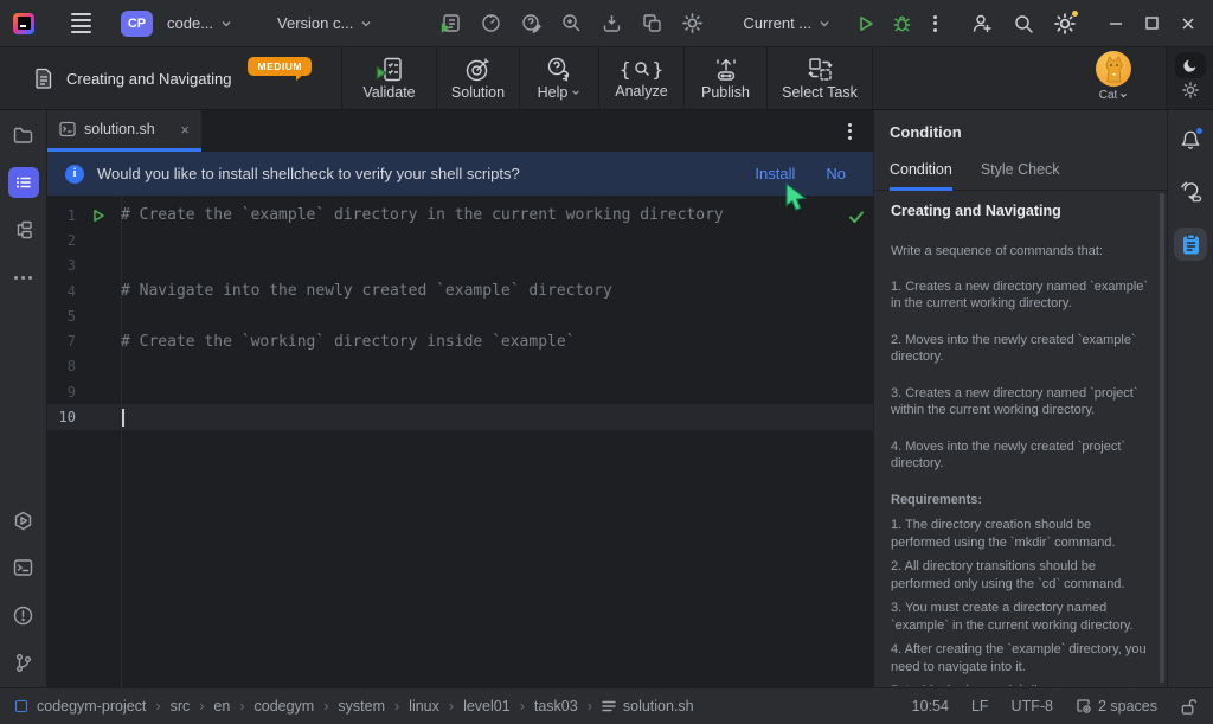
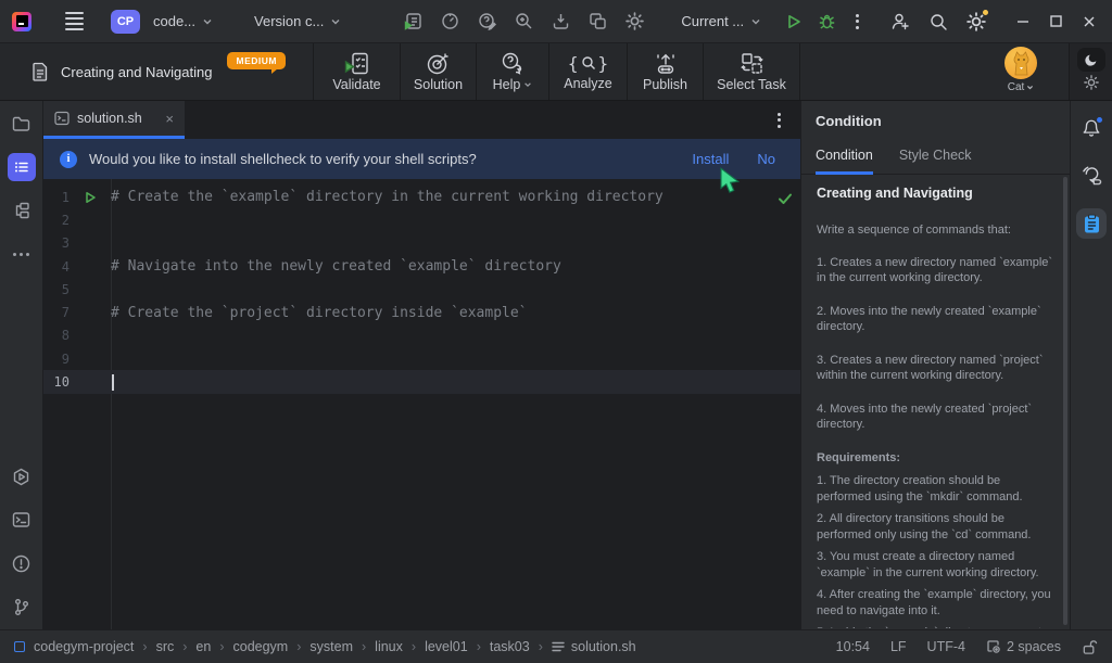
  CP
  code...
  Version c...
  Current ...
  Creating and Navigating
  MEDIUM
  Validate
  Solution
  Help
  { }
  Analyze
  Publish
  Select Task
  Cat
  solution.sh
  ×
  i
  Would you like to install shellcheck to verify your shell scripts?
  Install
  No
  1
  # Create the `example` directory in the current working directory
  2
  3
  4
  # Navigate into the newly created `example` directory
  5
  7
- # Create the `working` directory inside `example`
+ # Create the `project` directory inside `example`
  8
  9
  10
  Condition
  Condition
  Style Check
  Creating and Navigating
  Write a sequence of commands that:
  1. Creates a new directory named `example` in the current working directory.
  2. Moves into the newly created `example` directory.
  3. Creates a new directory named `project` within the current working directory.
  4. Moves into the newly created `project` directory.
  Requirements:
  1. The directory creation should be performed using the `mkdir` command.
  2. All directory transitions should be performed only using the `cd` command.
  3. You must create a directory named `example` in the current working directory.
  4. After creating the `example` directory, you need to navigate into it.
  codegym-project
  src
  en
  codegym
  system
  linux
  level01
  task03
  solution.sh
  10:54
  LF
- UTF-8
+ UTF-4
  2 spaces
